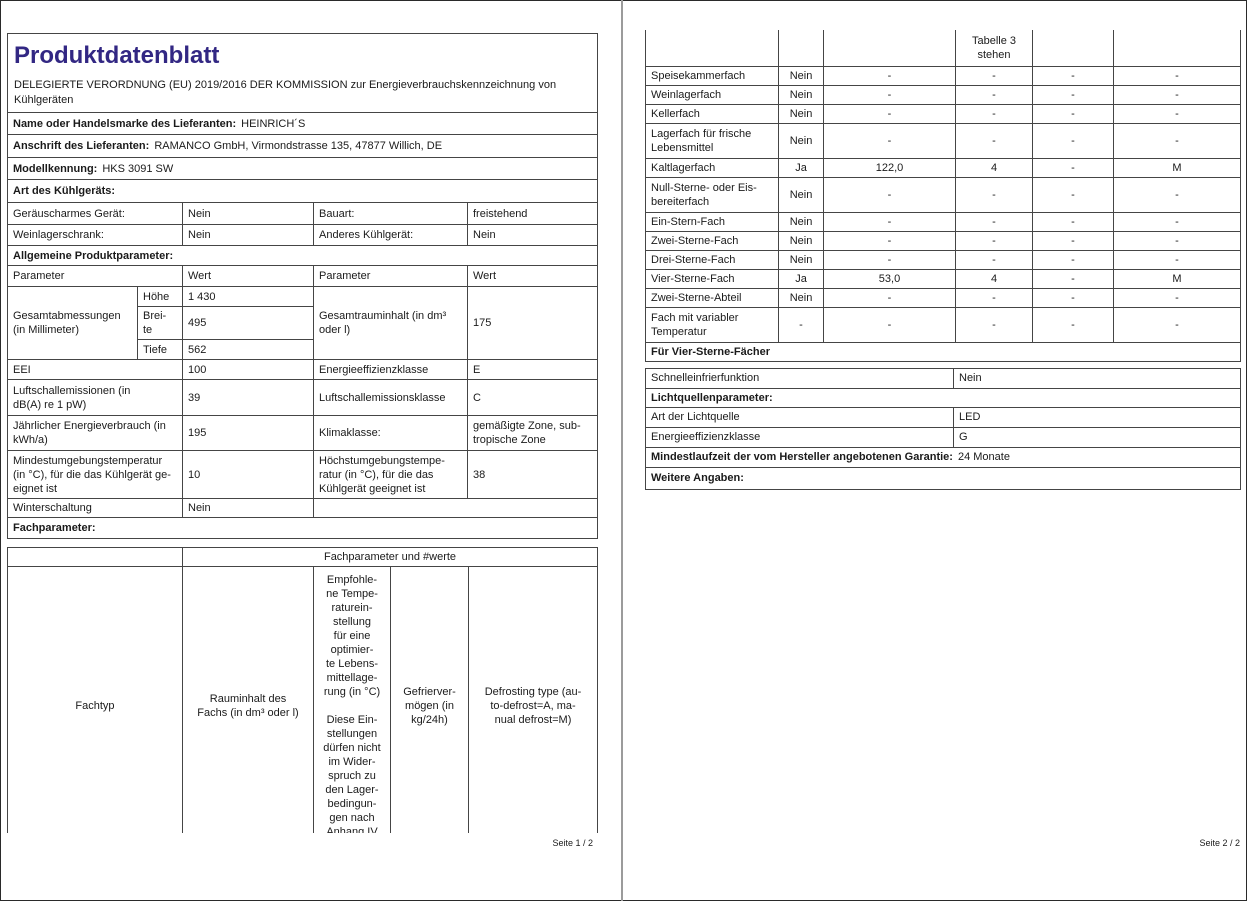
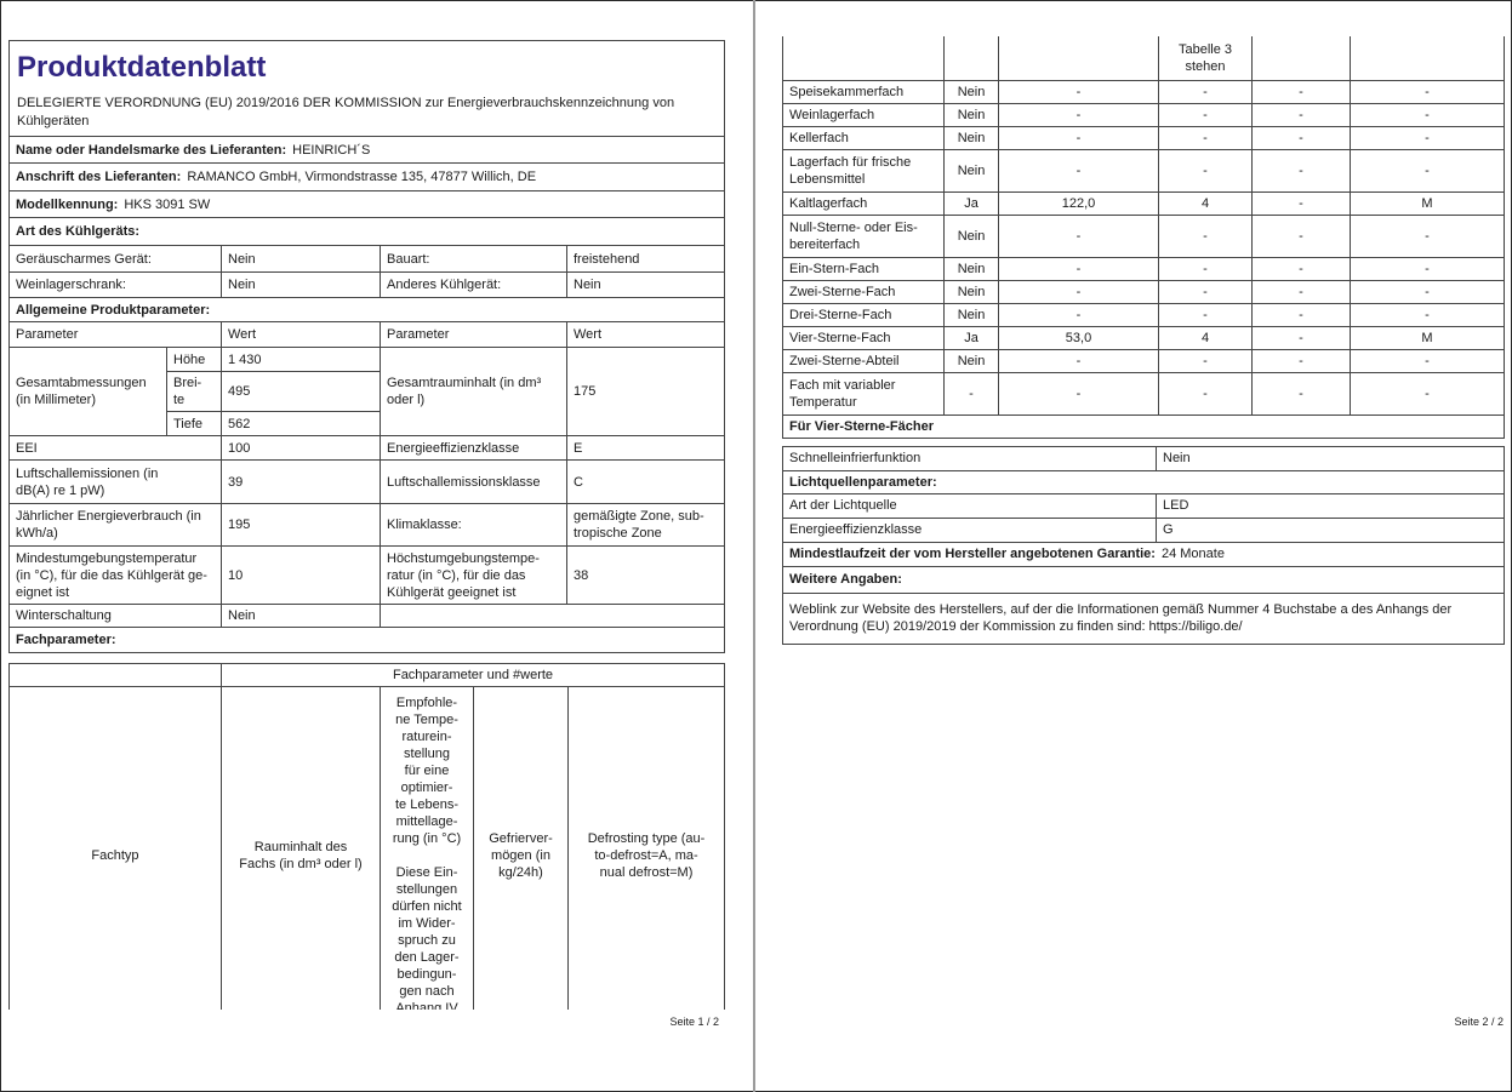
  ProduktdatenblattDELEGIERTE VERORDNUNG (EU) 2019/2016 DER KOMMISSION zur Energieverbrauchskennzeichnung von Kühlgeräten
  Name oder Handelsmarke des Lieferanten: HEINRICH´S
  Anschrift des Lieferanten: RAMANCO GmbH, Virmondstrasse 135, 47877 Willich, DE
  Modellkennung: HKS 3091 SW
  Art des Kühlgeräts:
  Geräuscharmes Gerät:	Nein	Bauart:	freistehend
  Weinlagerschrank:	Nein	Anderes Kühlgerät:	Nein
  Allgemeine Produktparameter:
  Parameter	Wert	Parameter	Wert
  Gesamtabmessungen (in Millimeter)	Höhe	1 430	Gesamtrauminhalt (in dm³ oder l)	175
  Brei- te	495
  Tiefe	562
  EEI	100	Energieeffizienzklasse	E
  Luftschallemissionen (in dB(A) re 1 pW)	39	Luftschallemissionsklasse	C
  Jährlicher Energieverbrauch (in kWh/a)	195	Klimaklasse:	gemäßigte Zone, sub- tropische Zone
  Mindestumgebungstemperatur (in °C), für die das Kühlgerät ge- eignet ist	10	Höchstumgebungstempe- ratur (in °C), für die das Kühlgerät geeignet ist	38
  Winterschaltung	Nein
  Fachparameter:
  	Fachparameter und #werte
  Fachtyp	Rauminhalt des Fachs (in dm³ oder l)	Empfohle- ne Tempe- raturein- stellung für eine optimier- te Lebens- mittellage- rung (in °C) Diese Ein- stellungen dürfen nicht im Wider- spruch zu den Lager- bedingun- gen nach Anhang IV	Gefrierver- mögen (in kg/24h)	Defrosting type (au- to-defrost=A, ma- nual defrost=M)
  			Tabelle 3 stehen
  Speisekammerfach	Nein	-	-	-	-
  Weinlagerfach	Nein	-	-	-	-
  Kellerfach	Nein	-	-	-	-
  Lagerfach für frische Lebensmittel	Nein	-	-	-	-
  Kaltlagerfach	Ja	122,0	4	-	M
  Null-Sterne- oder Eis- bereiterfach	Nein	-	-	-	-
  Ein-Stern-Fach	Nein	-	-	-	-
  Zwei-Sterne-Fach	Nein	-	-	-	-
  Drei-Sterne-Fach	Nein	-	-	-	-
  Vier-Sterne-Fach	Ja	53,0	4	-	M
  Zwei-Sterne-Abteil	Nein	-	-	-	-
  Fach mit variabler Temperatur	-	-	-	-	-
  Für Vier-Sterne-Fächer
  Schnelleinfrierfunktion	Nein
  Lichtquellenparameter:
  Art der Lichtquelle	LED
  Energieeffizienzklasse	G
  Mindestlaufzeit der vom Hersteller angebotenen Garantie: 24 Monate
  Weitere Angaben:
+ Weblink zur Website des Herstellers, auf der die Informationen gemäß Nummer 4 Buchstabe a des Anhangs der Verordnung (EU) 2019/2019 der Kommission zu finden sind: https://biligo.de/
  Seite 1 / 2
  Seite 2 / 2
